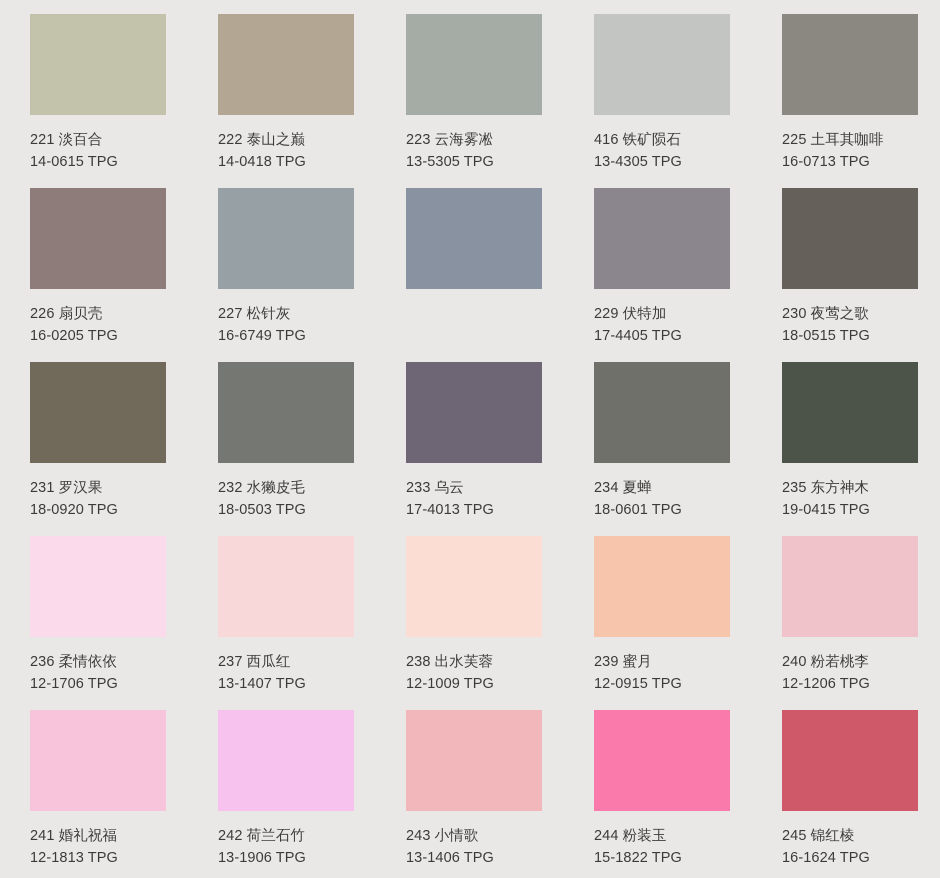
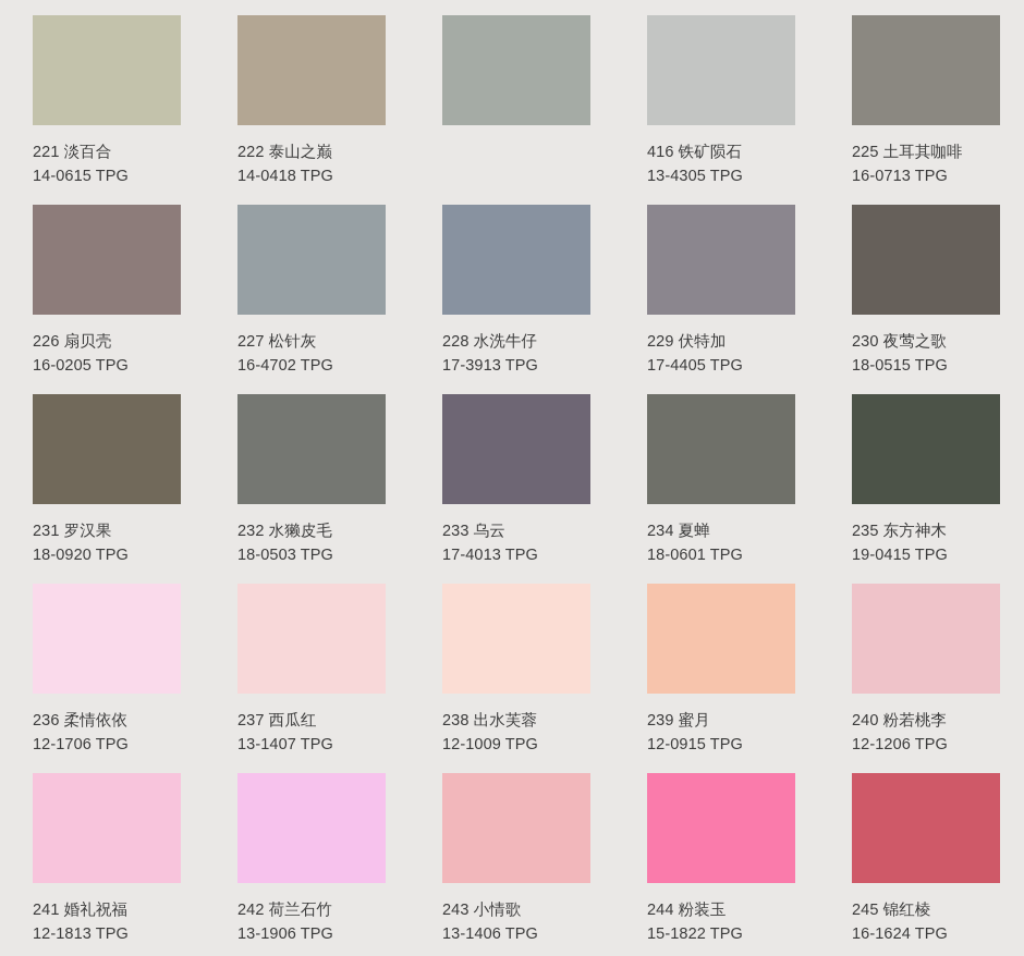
  221 淡百合
  14-0615 TPG
  222 泰山之巅
  14-0418 TPG
- 223 云海雾凇
- 13-5305 TPG
  416 铁矿陨石
  13-4305 TPG
  225 土耳其咖啡
  16-0713 TPG
  226 扇贝壳
  16-0205 TPG
  227 松针灰
- 16-6749 TPG
+ 16-4702 TPG
+ 228 水洗牛仔
+ 17-3913 TPG
  229 伏特加
  17-4405 TPG
  230 夜莺之歌
  18-0515 TPG
  231 罗汉果
  18-0920 TPG
  232 水獭皮毛
  18-0503 TPG
  233 乌云
  17-4013 TPG
  234 夏蝉
  18-0601 TPG
  235 东方神木
  19-0415 TPG
  236 柔情依依
  12-1706 TPG
  237 西瓜红
  13-1407 TPG
  238 出水芙蓉
  12-1009 TPG
  239 蜜月
  12-0915 TPG
  240 粉若桃李
  12-1206 TPG
  241 婚礼祝福
  12-1813 TPG
  242 荷兰石竹
  13-1906 TPG
  243 小情歌
  13-1406 TPG
  244 粉装玉
  15-1822 TPG
  245 锦红棱
  16-1624 TPG
